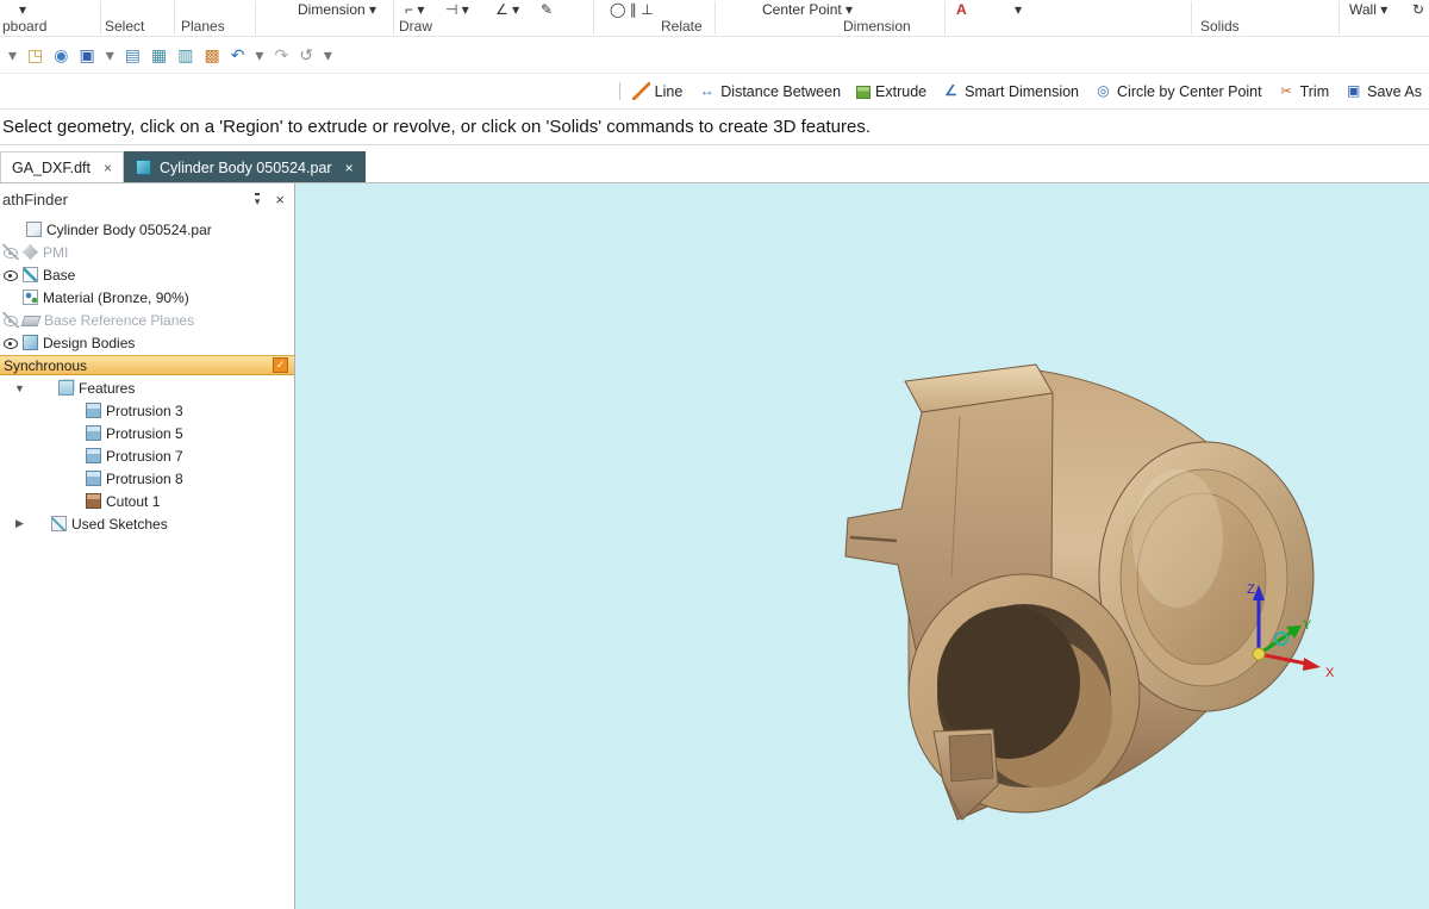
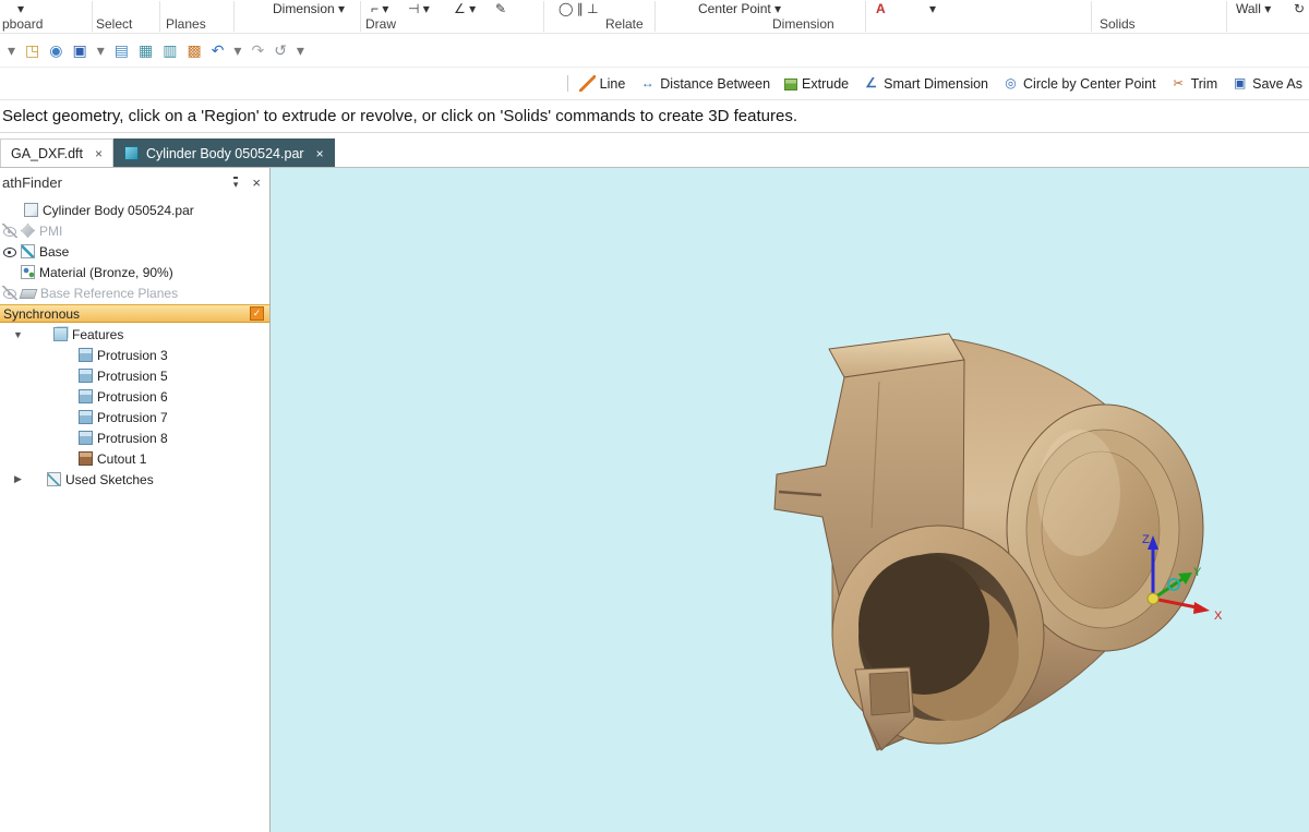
  ▾
  Dimension ▾
  ⌐ ▾
  ⊣ ▾
  ∠ ▾
  ✎
  ◯ ∥ ⊥
  Center Point ▾
  A
  ▾
  Wall ▾
  ↻
  pboard
  Select
  Planes
  Draw
  Relate
  Dimension
  Solids
  ▾
  ◳
  ◉
  ▣
  ▾
  ▤
  ▦
  ▥
  ▩
  ↶
  ▾
  ↷
  ↺
  ▾
  Line
  Distance Between
  Extrude
  Smart Dimension
  Circle by Center Point
  Trim
  Save As
  Select geometry, click on a 'Region' to extrude or revolve, or click on 'Solids' commands to create 3D features.
  GA_DXF.dft
  ×
  Cylinder Body 050524.par
  ×
  athFinder
  ▾
  ×
  Cylinder Body 050524.par
  PMI
  Base
  Material (Bronze, 90%)
  Base Reference Planes
- Design Bodies
  Synchronous
  Features
  Protrusion 3
  Protrusion 5
+ Protrusion 6
  Protrusion 7
  Protrusion 8
  Cutout 1
  Used Sketches
  Z
  Y
  X
